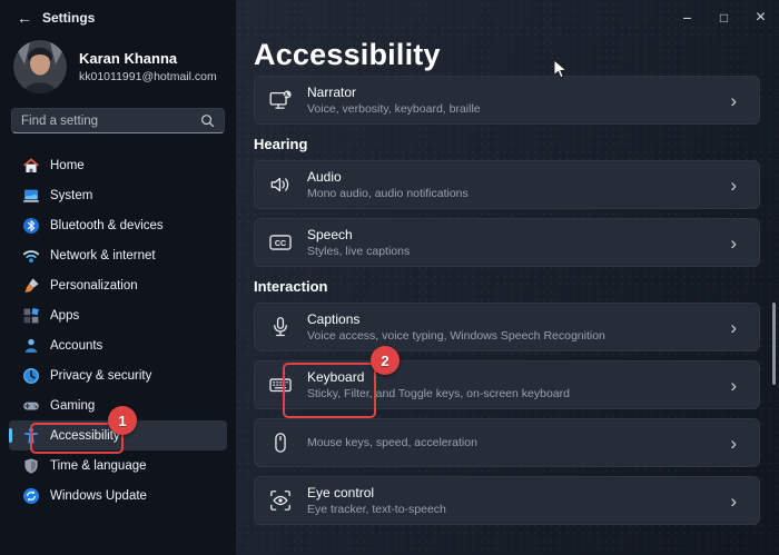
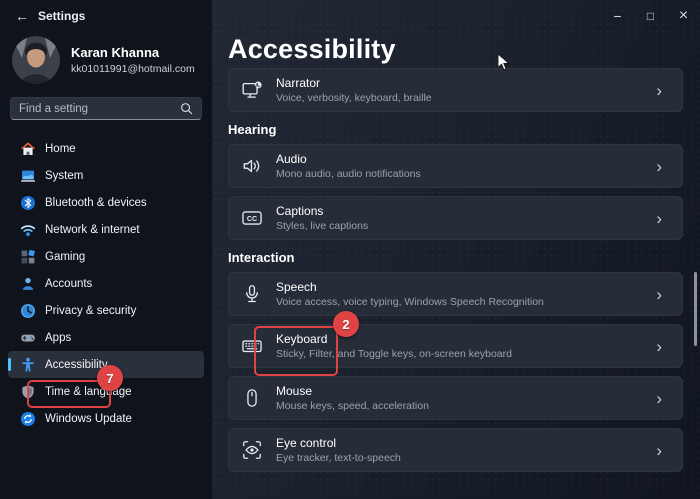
  ←
  Settings
  −
  □
  ×
  Karan Khanna
  kk01011991@hotmail.com
  Find a setting
  Home
  System
  Bluetooth & devices
  Network & internet
- Personalization
- Apps
+ Gaming
  Accounts
  Privacy & security
- Gaming
+ Apps
  Accessibility
  Time & language
  Windows Update
  Accessibility
  Narrator
  Voice, verbosity, keyboard, braille
  ›
  Hearing
  Audio
  Mono audio, audio notifications
  ›
- Speech
+ Captions
  Styles, live captions
  ›
  Interaction
- Captions
+ Speech
  Voice access, voice typing, Windows Speech Recognition
  ›
  Keyboard
  Sticky, Filter, and Toggle keys, on-screen keyboard
  ›
+ Mouse
  Mouse keys, speed, acceleration
  ›
  Eye control
  Eye tracker, text-to-speech
  ›
- 1
+ 7
  2
